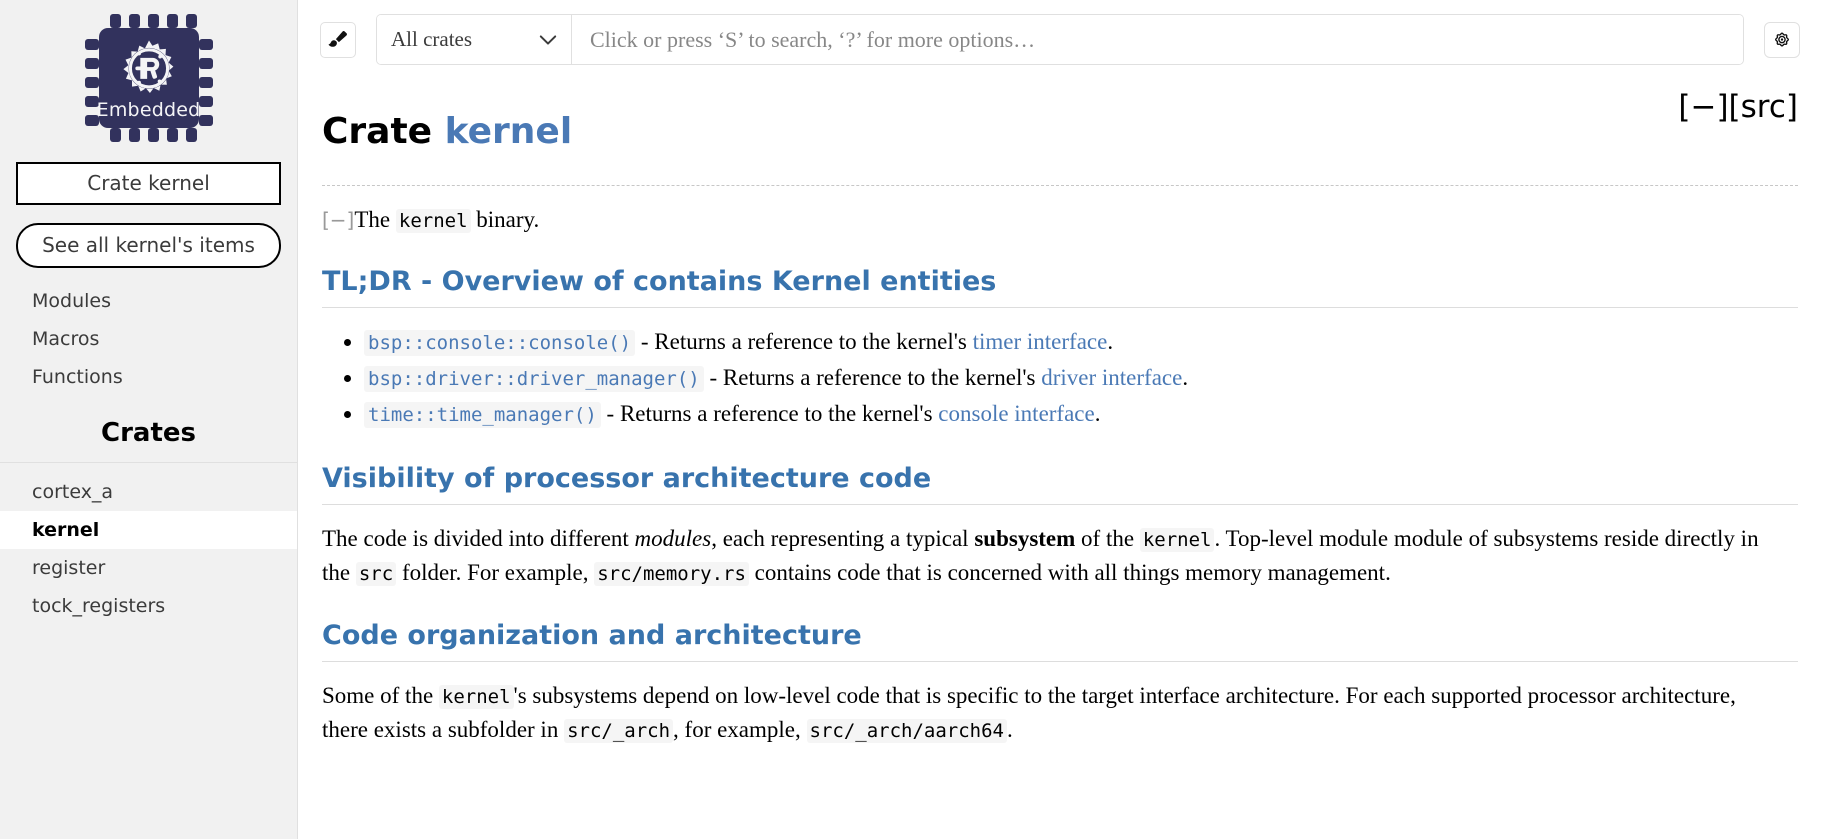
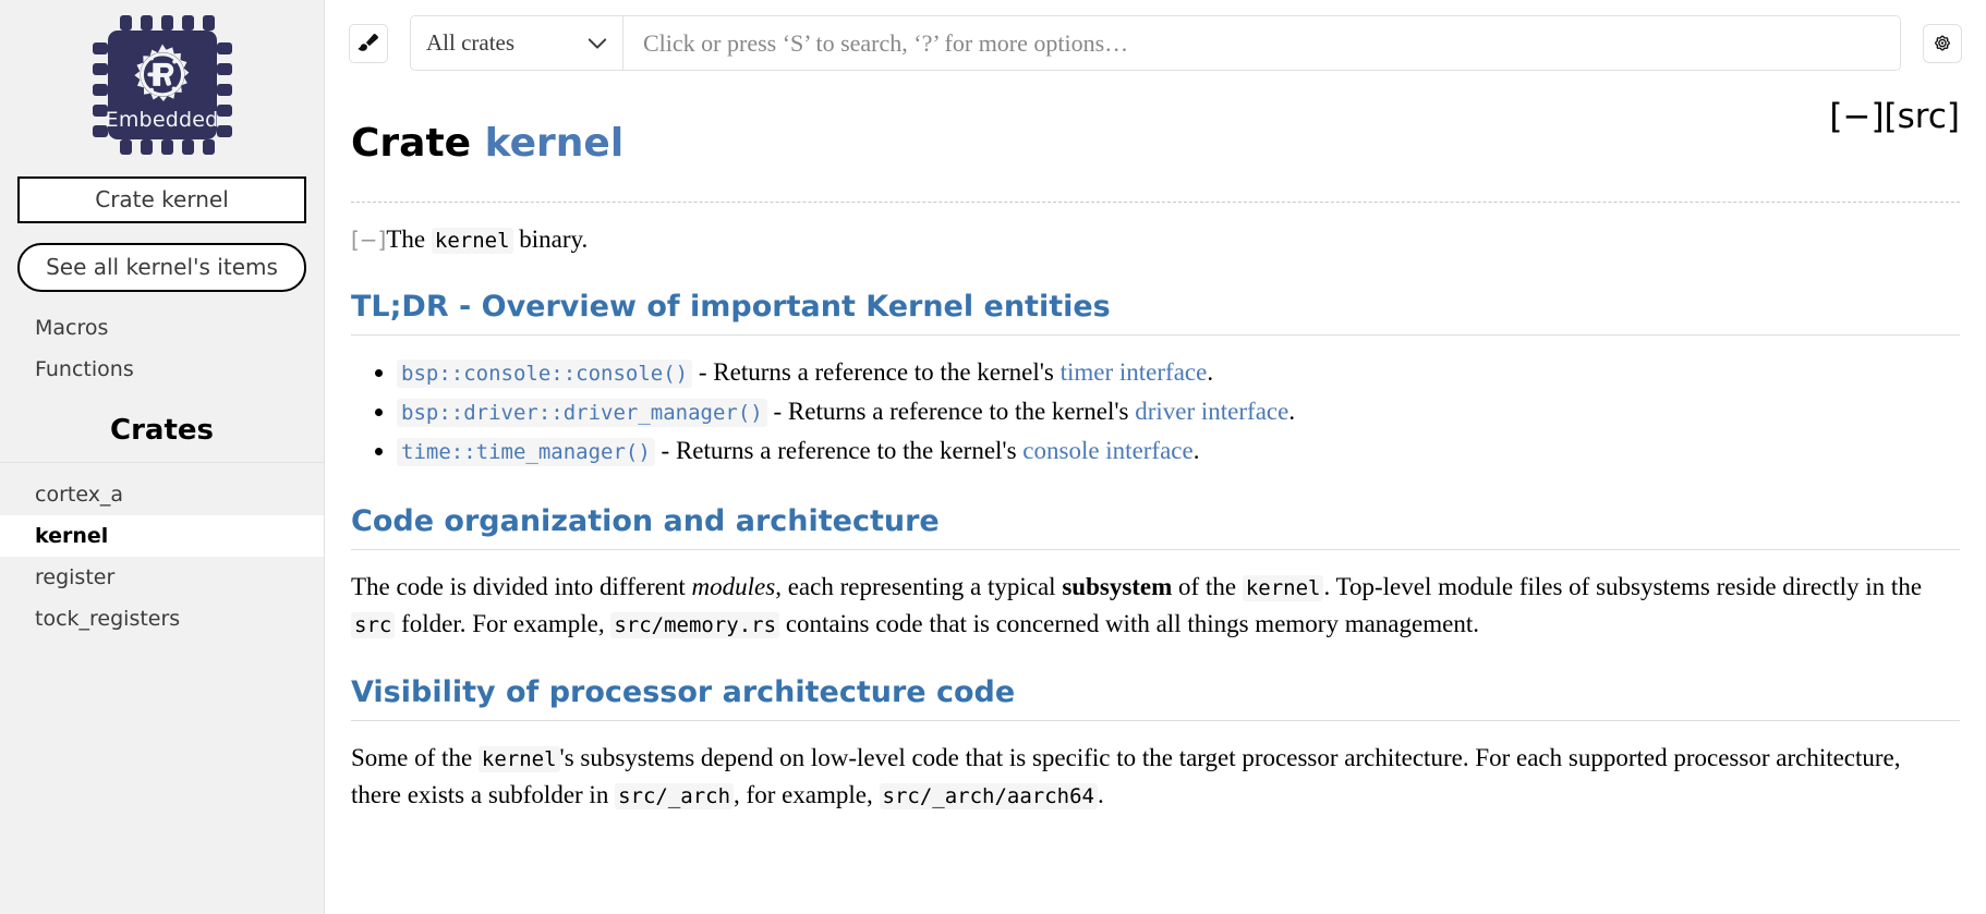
  Embedded
  Crate kernel
  See all kernel's items
- Modules
  Macros
  Functions
  Crates
  cortex_a
  kernel
  register
  tock_registers
  All crates
  Click or press ‘S’ to search, ‘?’ for more options…
  Crate kernel
  [−][src]
  [−]The kernel binary.
- TL;DR - Overview of contains Kernel entities
+ TL;DR - Overview of important Kernel entities
  bsp::console::console() - Returns a reference to the kernel's timer interface.
  bsp::driver::driver_manager() - Returns a reference to the kernel's driver interface.
  time::time_manager() - Returns a reference to the kernel's console interface.
- Visibility of processor architecture code
+ Code organization and architecture
- The code is divided into different modules, each representing a typical subsystem of the kernel . Top-level module module of subsystems reside directly in the src folder. For example, src/memory.rs contains code that is concerned with all things memory management.
+ The code is divided into different modules, each representing a typical subsystem of the kernel . Top-level module files of subsystems reside directly in the src folder. For example, src/memory.rs contains code that is concerned with all things memory management.
- Code organization and architecture
+ Visibility of processor architecture code
- Some of the kernel 's subsystems depend on low-level code that is specific to the target interface architecture. For each supported processor architecture, there exists a subfolder in src/_arch , for example, src/_arch/aarch64 .
+ Some of the kernel 's subsystems depend on low-level code that is specific to the target processor architecture. For each supported processor architecture, there exists a subfolder in src/_arch , for example, src/_arch/aarch64 .
